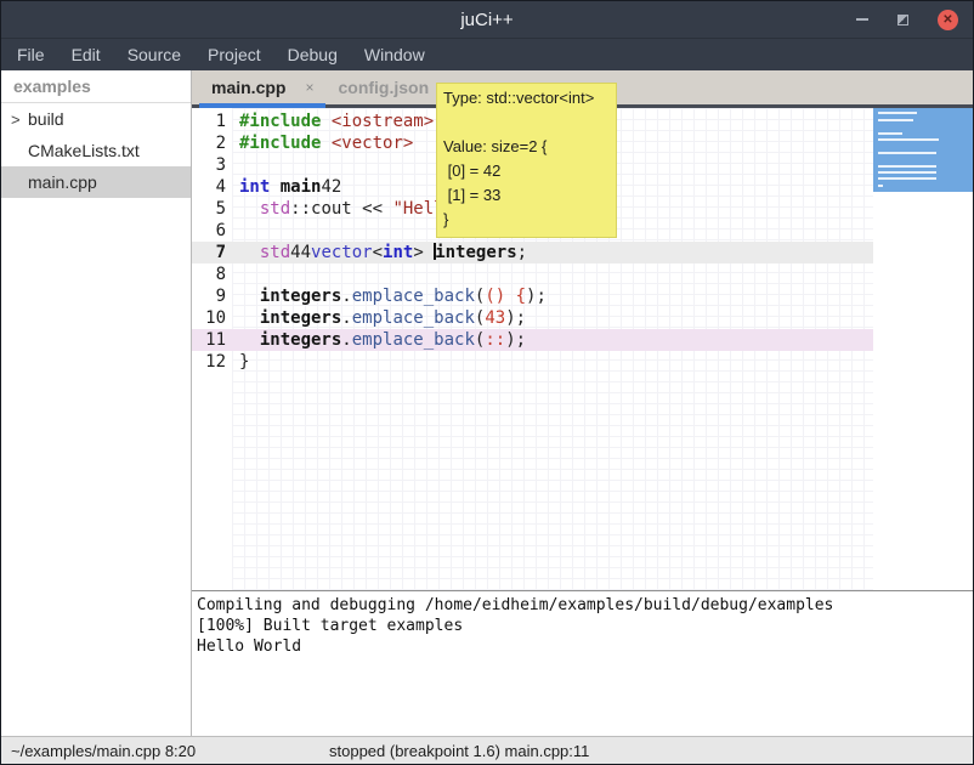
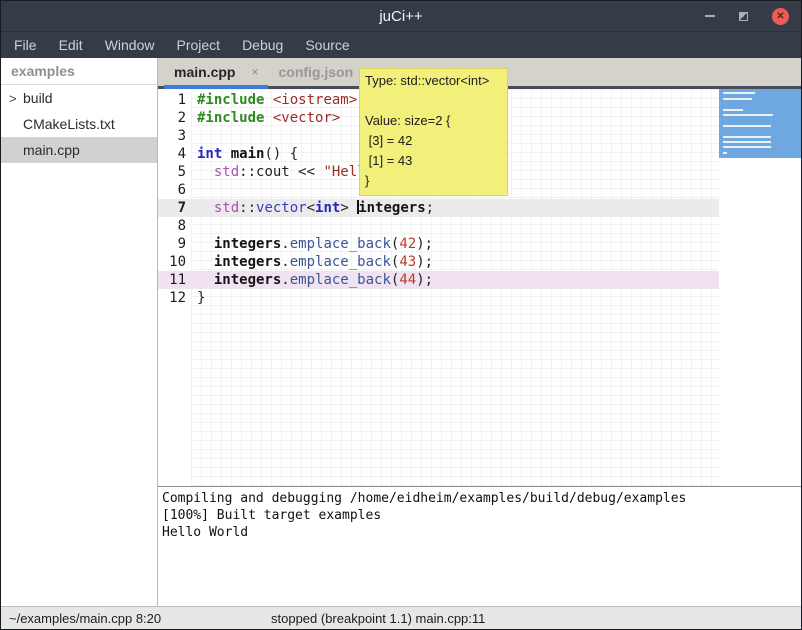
  juCi++
  ✕
  File
  Edit
- Source
+ Window
  Project
  Debug
- Window
+ Source
  examples
  >
  build
  CMakeLists.txt
  main.cpp
  main.cpp
  ×
  config.json
  1
  2
  3
  4
  5
  6
  7
  8
  9
  10
  11
  12
  #include <iostream>
  #include <vector>
- int main42
+ int main() {
- std44vector<int> integers;
+ std::vector<int> integers;
- integers.emplace_back(() {);
+ integers.emplace_back(42);
  integers.emplace_back(43);
- integers.emplace_back(::);
+ integers.emplace_back(44);
  }
  Compiling and debugging /home/eidheim/examples/build/debug/examples
  [100%] Built target examples
  Hello World
  ~/examples/main.cpp 8:20
- stopped (breakpoint 1.6) main.cpp:11
+ stopped (breakpoint 1.1) main.cpp:11
  Type: std::vector<int>
  Value: size=2 {
- [0] = 42
+ [3] = 42
- [1] = 33
+ [1] = 43
  }
